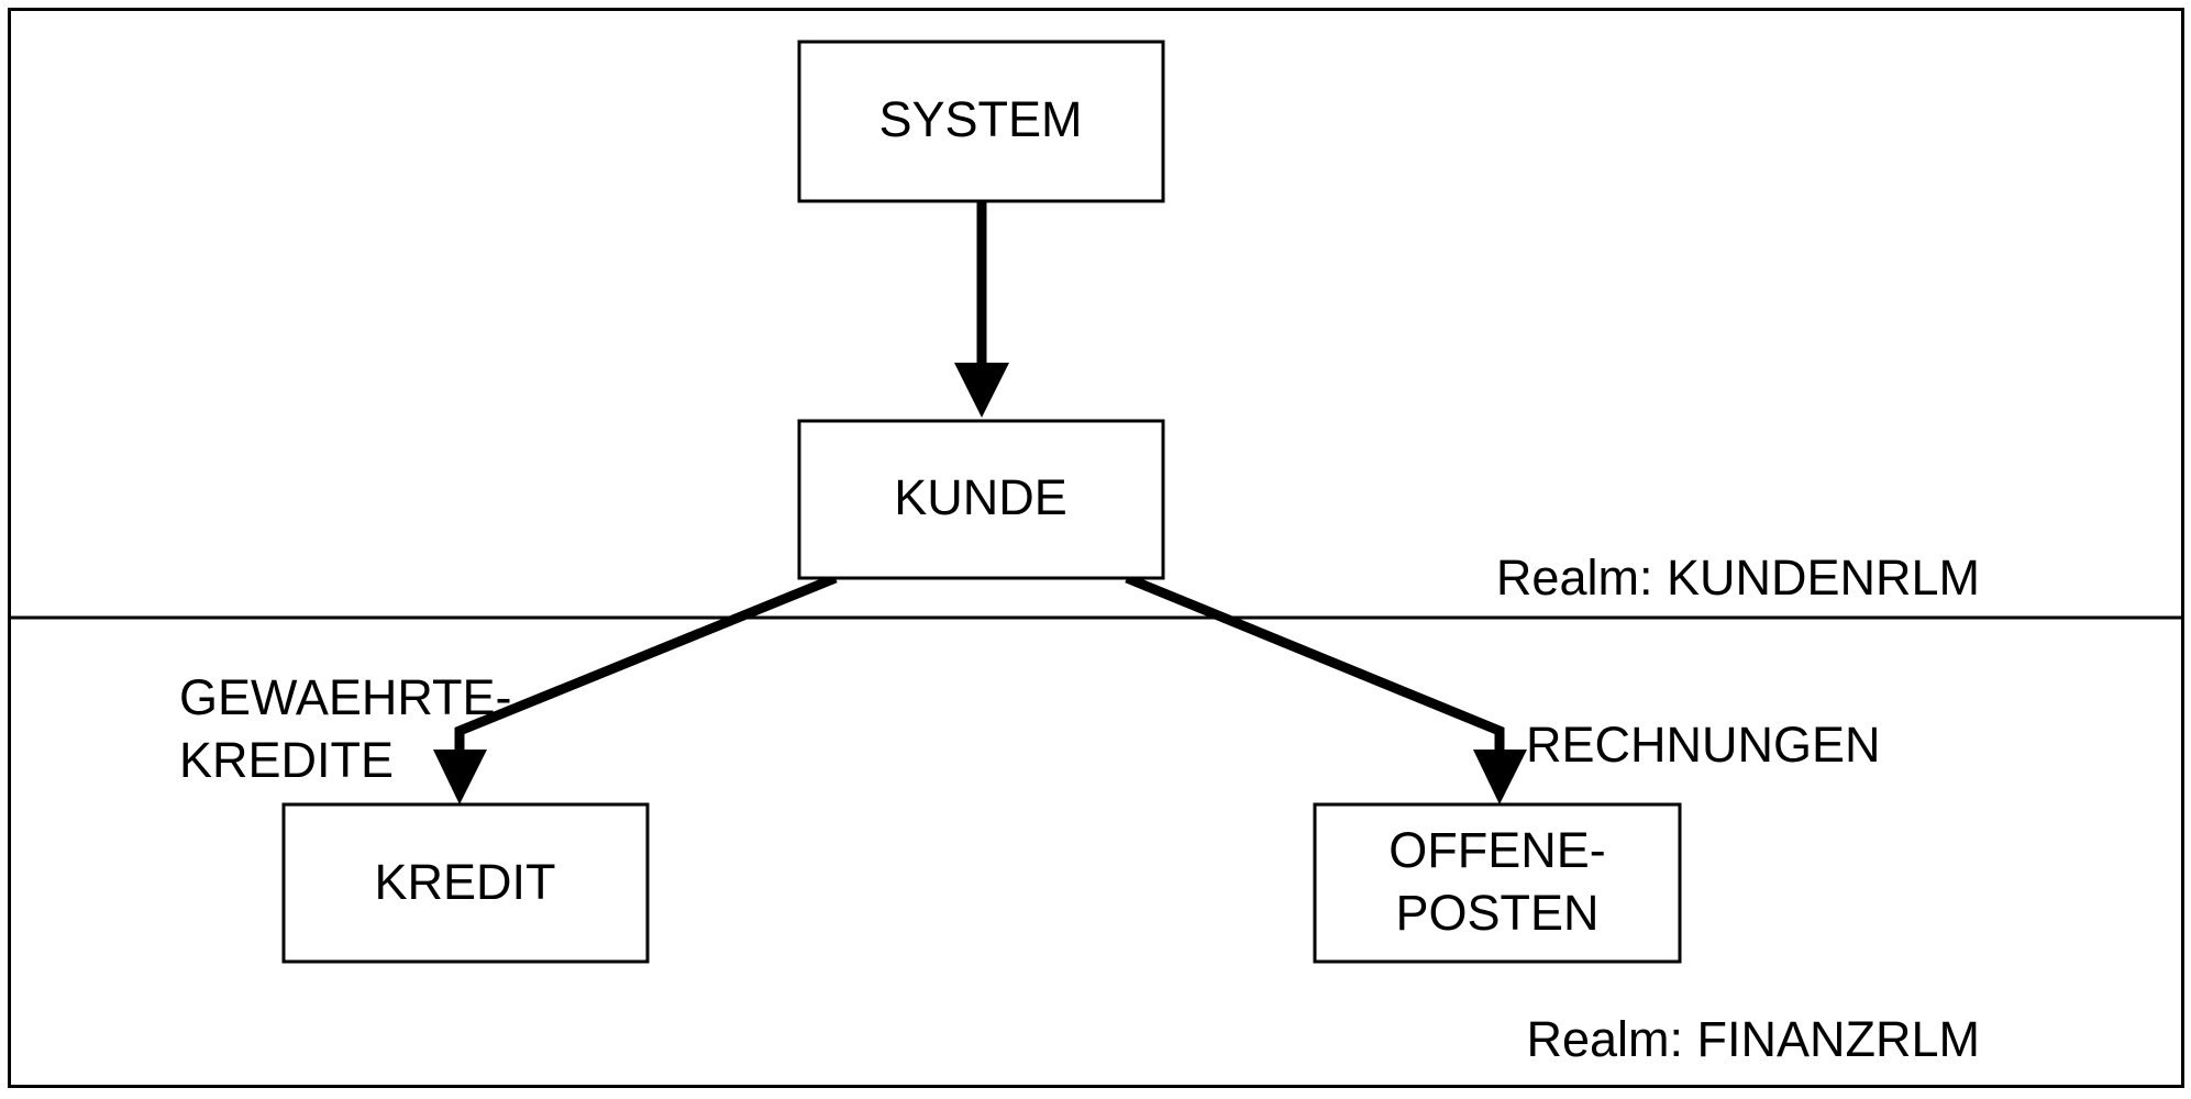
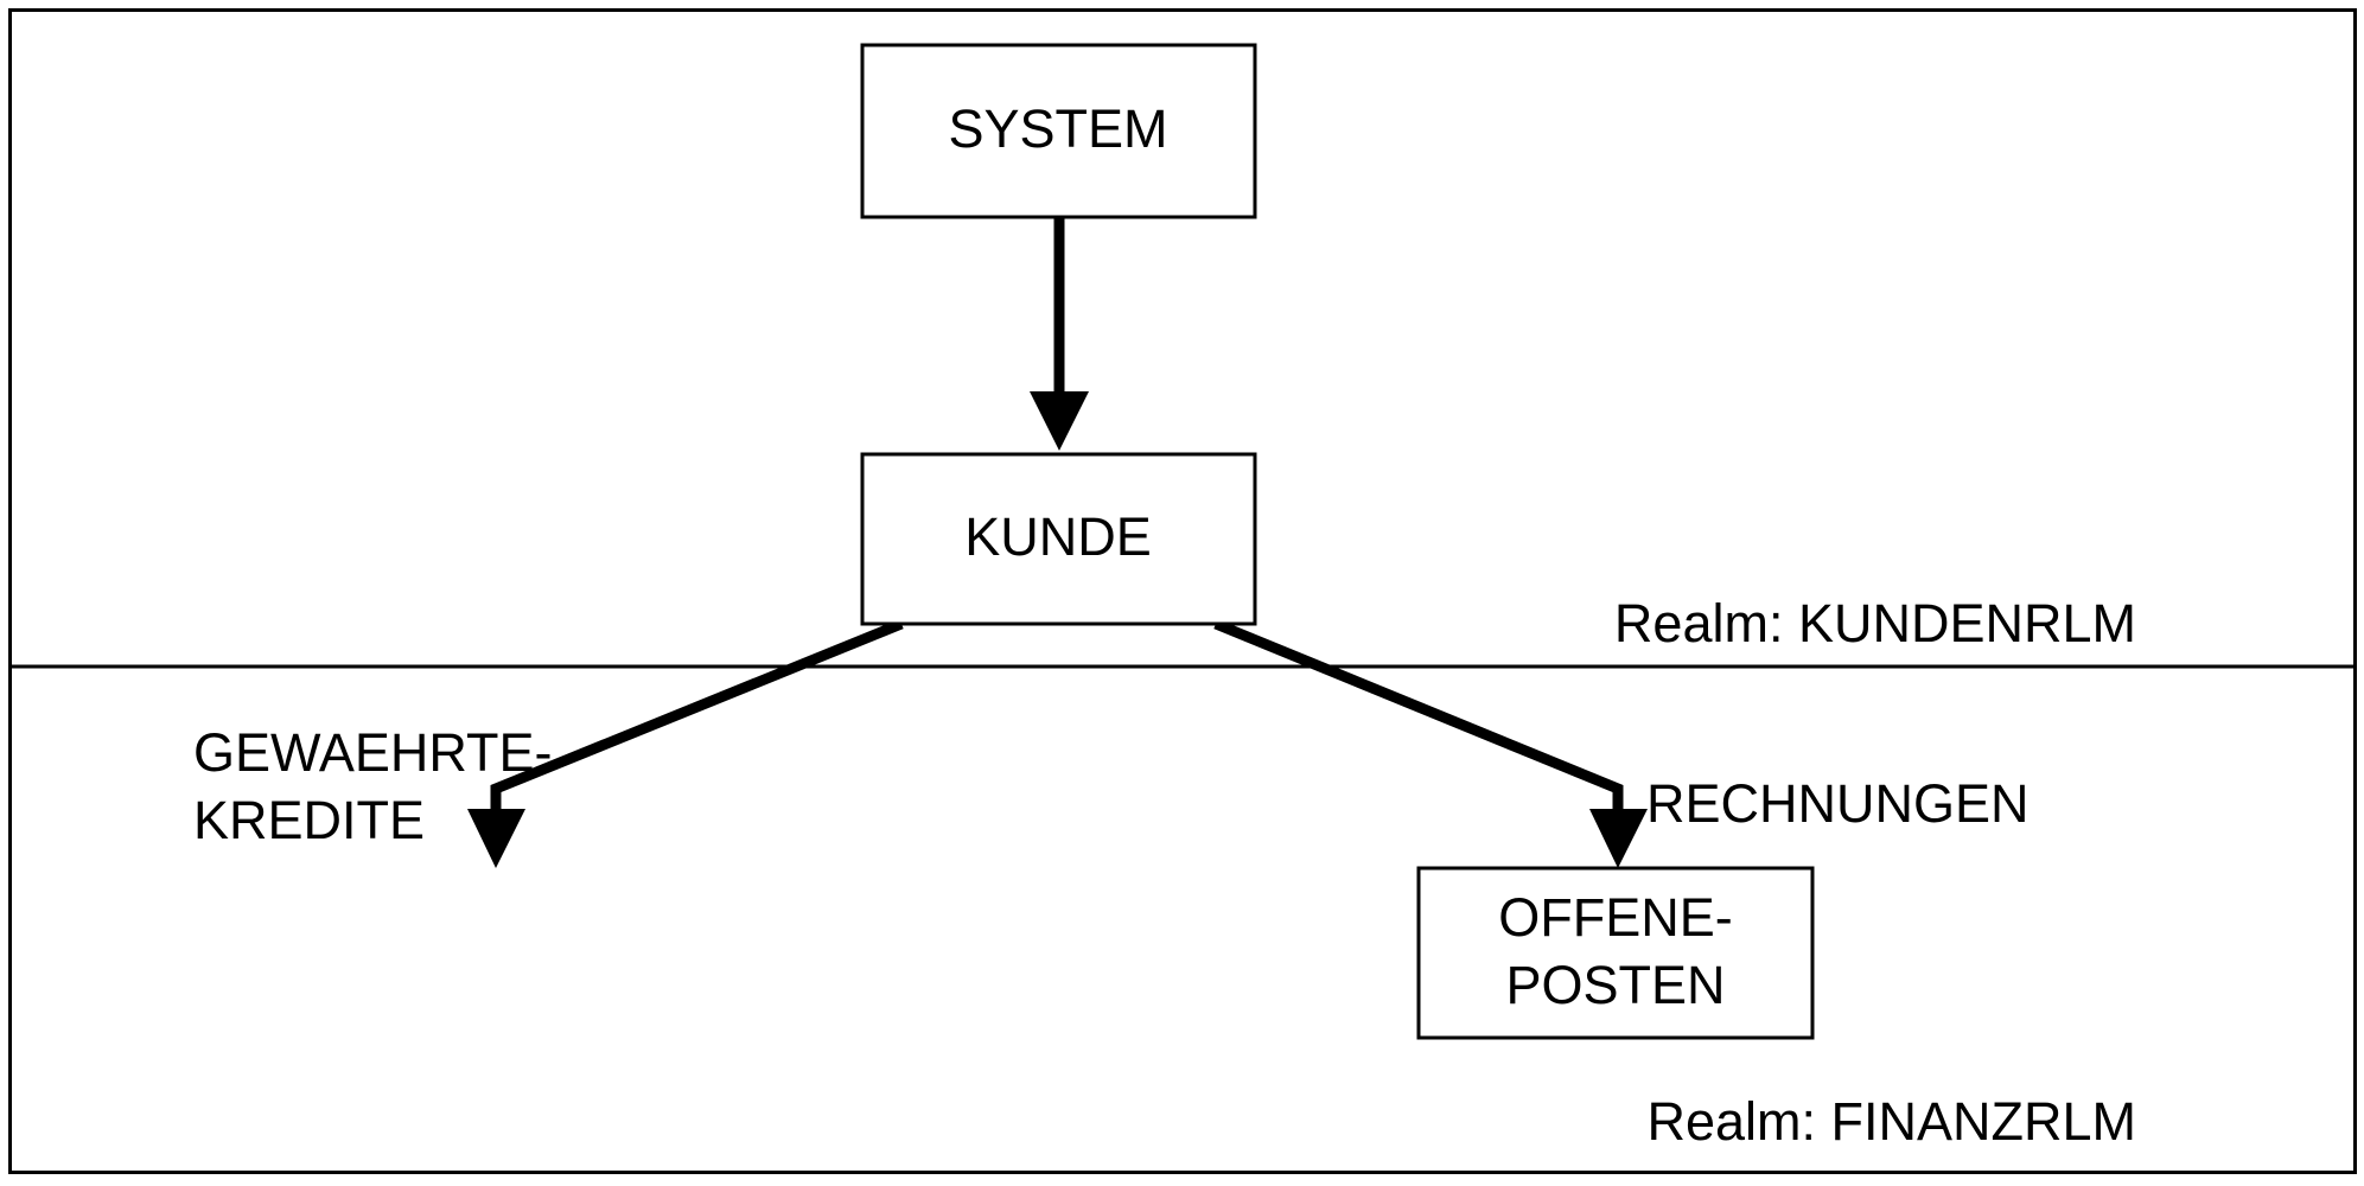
  SYSTEM
  KUNDE
- KREDIT
  OFFENE-
  POSTEN
  GEWAEHRTE-
  KREDITE
  RECHNUNGEN
  Realm: KUNDENRLM
  Realm: FINANZRLM
